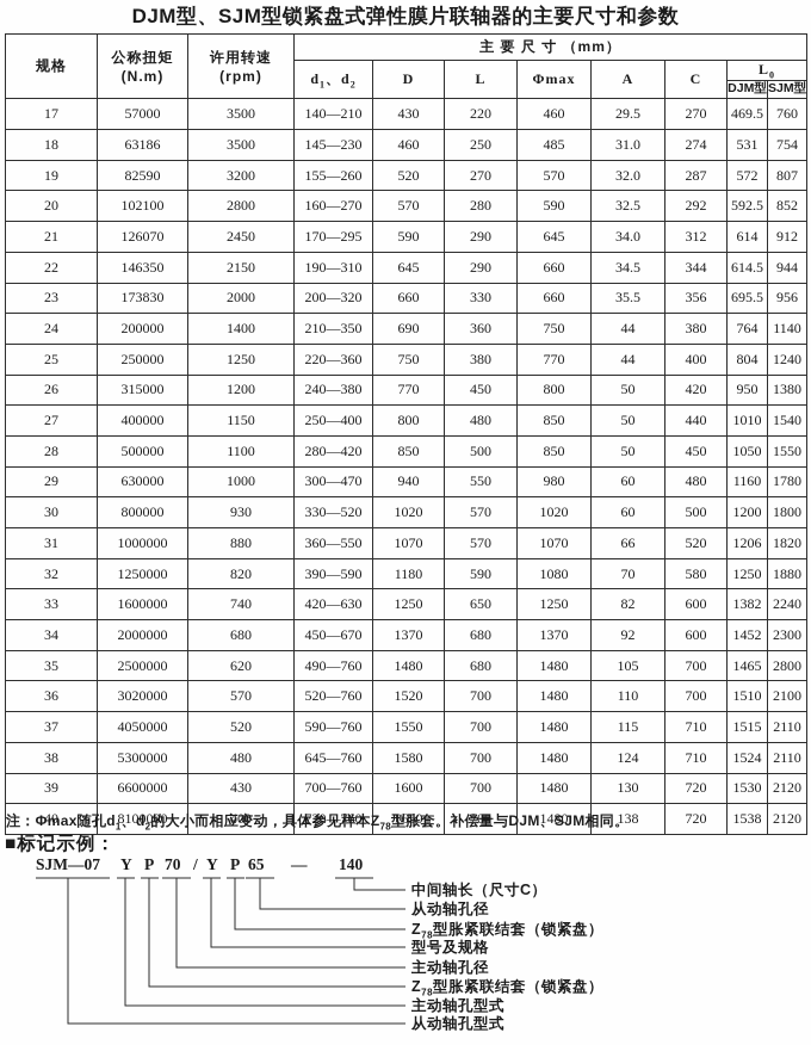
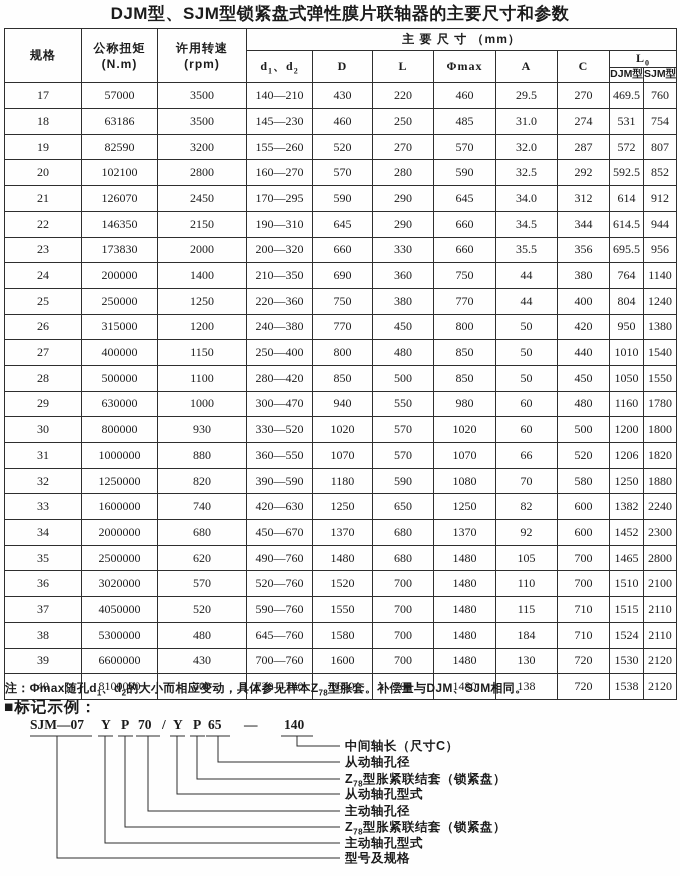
  DJM型、SJM型锁紧盘式弹性膜片联轴器的主要尺寸和参数
  规格	公称扭矩 (N.m)	许用转速 (rpm)	主 要 尺 寸 （mm）
  d1、d2	D	L	Φmax	A	C	L0
  DJM型	SJM型
  17	57000	3500	140—210	430	220	460	29.5	270	469.5	760
  18	63186	3500	145—230	460	250	485	31.0	274	531	754
  19	82590	3200	155—260	520	270	570	32.0	287	572	807
  20	102100	2800	160—270	570	280	590	32.5	292	592.5	852
  21	126070	2450	170—295	590	290	645	34.0	312	614	912
  22	146350	2150	190—310	645	290	660	34.5	344	614.5	944
  23	173830	2000	200—320	660	330	660	35.5	356	695.5	956
  24	200000	1400	210—350	690	360	750	44	380	764	1140
  25	250000	1250	220—360	750	380	770	44	400	804	1240
  26	315000	1200	240—380	770	450	800	50	420	950	1380
  27	400000	1150	250—400	800	480	850	50	440	1010	1540
  28	500000	1100	280—420	850	500	850	50	450	1050	1550
  29	630000	1000	300—470	940	550	980	60	480	1160	1780
  30	800000	930	330—520	1020	570	1020	60	500	1200	1800
  31	1000000	880	360—550	1070	570	1070	66	520	1206	1820
  32	1250000	820	390—590	1180	590	1080	70	580	1250	1880
  33	1600000	740	420—630	1250	650	1250	82	600	1382	2240
  34	2000000	680	450—670	1370	680	1370	92	600	1452	2300
  35	2500000	620	490—760	1480	680	1480	105	700	1465	2800
  36	3020000	570	520—760	1520	700	1480	110	700	1510	2100
  37	4050000	520	590—760	1550	700	1480	115	710	1515	2110
- 38	5300000	480	645—760	1580	700	1480	124	710	1524	2110
+ 38	5300000	480	645—760	1580	700	1480	184	710	1524	2110
  39	6600000	430	700—760	1600	700	1480	130	720	1530	2120
  40	8100000	400	720—760	1650	700	1480	138	720	1538	2120
  注：Φmax随孔d1、d2的大小而相应变动，具体参见样本Z78型胀套。补偿量与DJM、SJM相同。
  ■标记示例：
  SJM—07
  Y
  P
  70
  /
  Y
  P
  65
  —
  140
  中间轴长（尺寸C）
  从动轴孔径
  Z78型胀紧联结套（锁紧盘）
- 型号及规格
+ 从动轴孔型式
  主动轴孔径
  Z78型胀紧联结套（锁紧盘）
  主动轴孔型式
- 从动轴孔型式
+ 型号及规格
